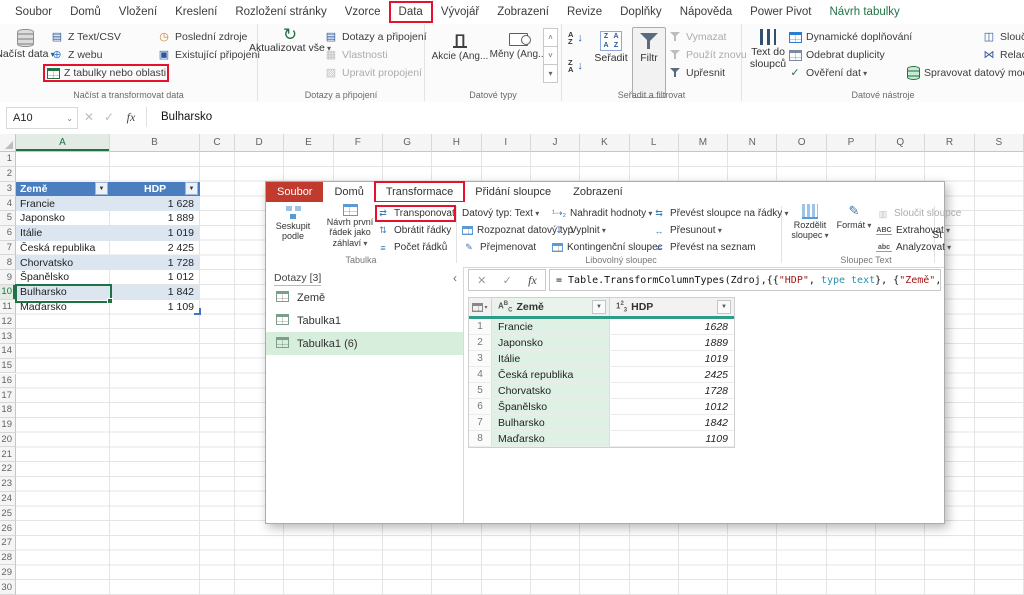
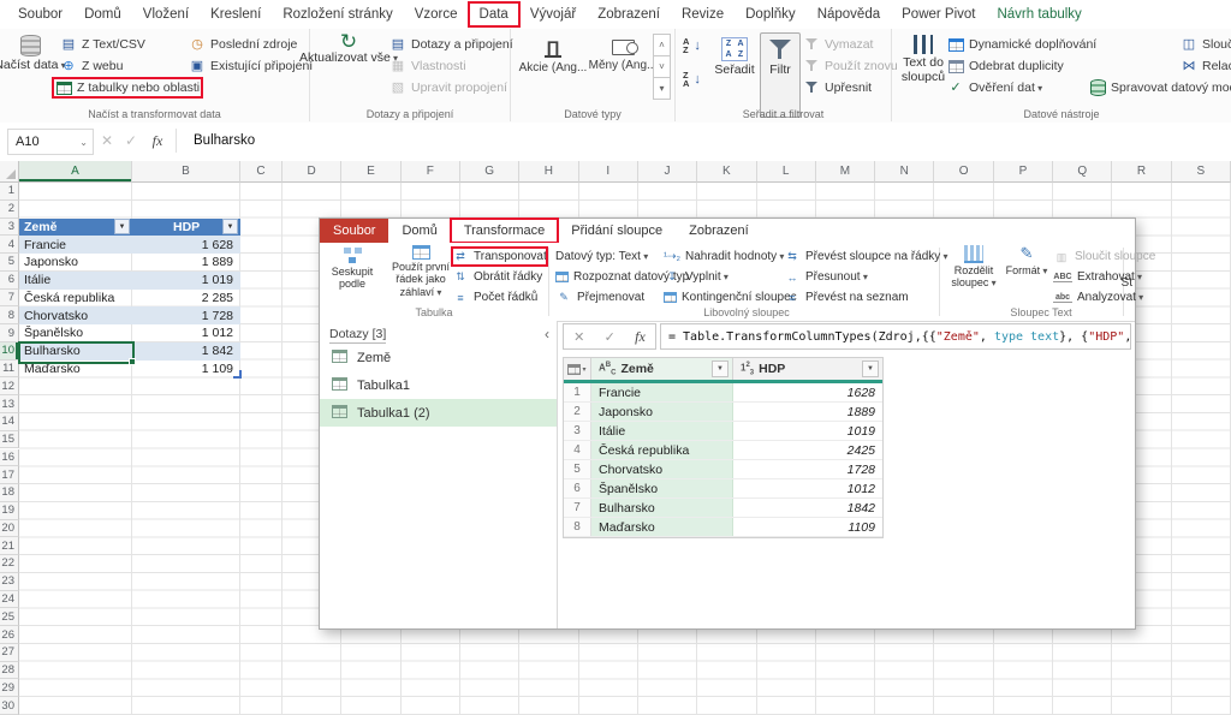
  Soubor
  Domů
  Vložení
  Kreslení
  Rozložení stránky
  Vzorce
  Data
  Vývojář
  Zobrazení
  Revize
  Doplňky
  Nápověda
  Power Pivot
  Návrh tabulky
  ačíst data
  ▤
  Z Text/CSV
  ⊕
  Z webu
  Z tabulky nebo oblasti
  ◷
  Poslední zdroje
  ▣
  Existující připojení
  Načíst a transformovat data
  ↻
  Aktualizovat vše
  ▤
  Dotazy a připojení
  ▦
  Vlastnosti
  ▧
  Upravit propojení
  Dotazy a připojení
  ∏
  Akcie (Ang...
  Měny (Ang.
  ˄
  ˅
  ▾
  Datové typy
  A
  Z
  ↓
  Z
  A
  ↓
  Seřadit
  Filtr
  Vymazat
  Použít znovu
  Upřesnit
  Seřadit a filtrovat
  Text do sloupců
  Dynamické doplňování
  Odebrat duplicity
  ✓
  Ověření dat
  ◫
  ⋈
  Spravovat datový mo
  Datové nástroje
  A10
  ⌄
  ✕
  ✓
  fx
  Bulharsko
  A
  B
  C
  D
  E
  F
  G
  H
  I
  J
  K
  L
  M
  N
  O
  P
  Q
  R
  S
  1
  2
  3
  4
  5
  6
  7
  8
  9
  10
  11
  12
  13
  14
  15
  16
  17
  18
  19
  20
  21
  22
  23
  24
  25
  26
  27
  28
  29
  30
  Země
  HDP
  Francie
  1 628
  Japonsko
  1 889
  Itálie
  1 019
  Česká republika
- 2 425
+ 2 285
  Chorvatsko
  1 728
  Španělsko
  1 012
  1 842
  Maďarsko
  1 109
  Soubor
  Domů
  Transformace
  Přidání sloupce
  Zobrazení
  Seskupit podle
- Návrh první řádek jako záhlaví
+ Použít první řádek jako záhlaví
  ⇄
  Transponovat
  ⇅
  Obrátit řádky
  ≡
  Počet řádků
  Tabulka
  Datový typ: Text
  Rozpoznat datový typ
  ✎
  Přejmenovat
  ¹⇢₂
  Nahradit hodnoty
  ↧
  Vyplnit
  Kontingenční sloupec
  ⇆
  Převést sloupce na řádky
  ↔
  Přesunout
  ≡
  Převést na seznam
  Libovolný sloupec
  Rozdělit sloupec
  ✎
  Formát
  ▥
  Sloučit sloupce
  Extrahovat
  Analyzovat
  Sloupec Text
  St
  Dotazy [3]
  ‹
  Země
  Tabulka1
- Tabulka1 (6)
+ Tabulka1 (2)
  ✕
  ✓
  fx
  = Table.TransformColumnTypes(Zdroj,{{
- "HDP"
+ "Země"
  ,
  type text
  }, {
- "Země"
+ "HDP"
  Země
  HDP
  1
  Francie
  1628
  2
  Japonsko
  1889
  3
  Itálie
  1019
  4
  Česká republika
  2425
  5
  Chorvatsko
  1728
  6
  Španělsko
  1012
  7
  Bulharsko
  1842
  8
  Maďarsko
  1109
